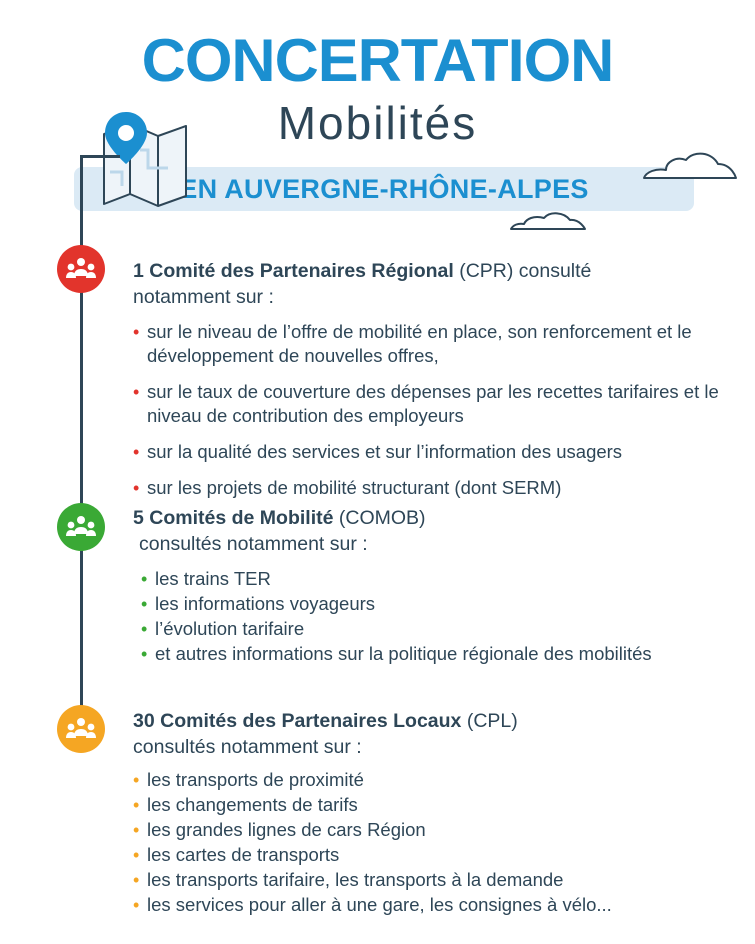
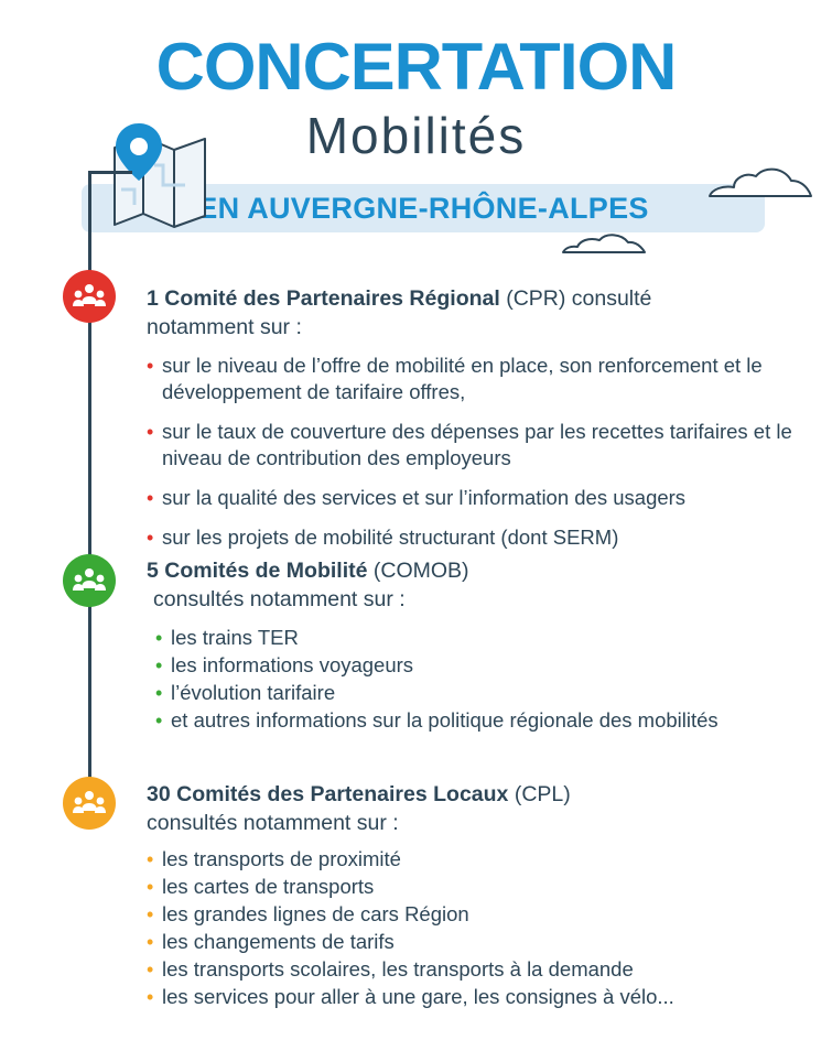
  CONCERTATION
  Mobilités
  EN AUVERGNE-RHÔNE-ALPES
  1 Comité des Partenaires Régional (CPR) consulté
  notamment sur :
- sur le niveau de l’offre de mobilité en place, son renforcement et le développement de nouvelles offres,
+ sur le niveau de l’offre de mobilité en place, son renforcement et le développement de tarifaire offres,
  sur le taux de couverture des dépenses par les recettes tarifaires et le niveau de contribution des employeurs
  sur la qualité des services et sur l’information des usagers
  sur les projets de mobilité structurant (dont SERM)
  5 Comités de Mobilité (COMOB)
  consultés notamment sur :
  les trains TER
  les informations voyageurs
  l’évolution tarifaire
  et autres informations sur la politique régionale des mobilités
  30 Comités des Partenaires Locaux (CPL)
  consultés notamment sur :
  les transports de proximité
- les changements de tarifs
+ les cartes de transports
  les grandes lignes de cars Région
- les cartes de transports
+ les changements de tarifs
- les transports tarifaire, les transports à la demande
+ les transports scolaires, les transports à la demande
  les services pour aller à une gare, les consignes à vélo...
